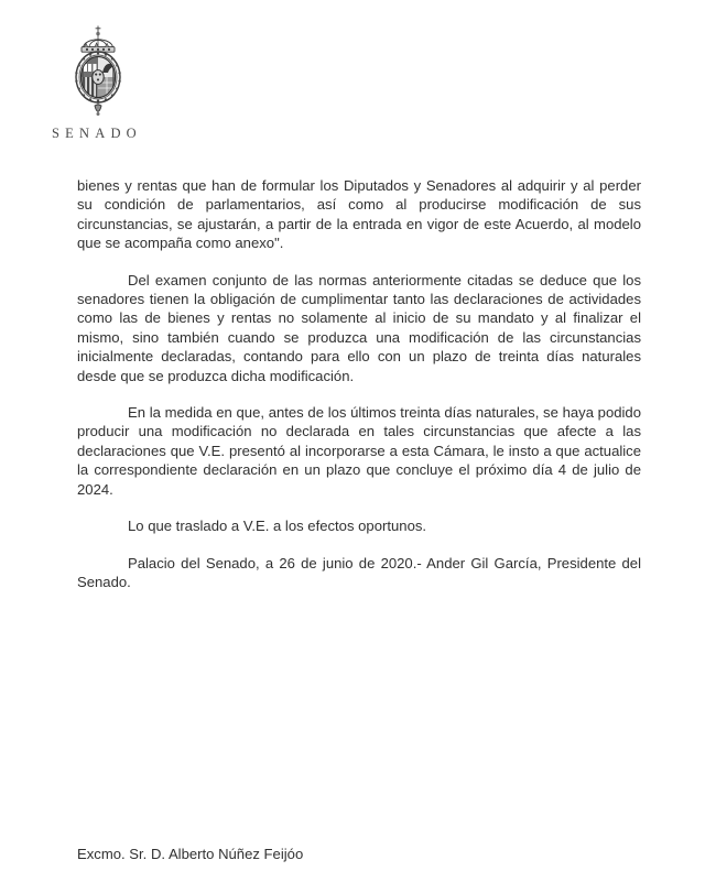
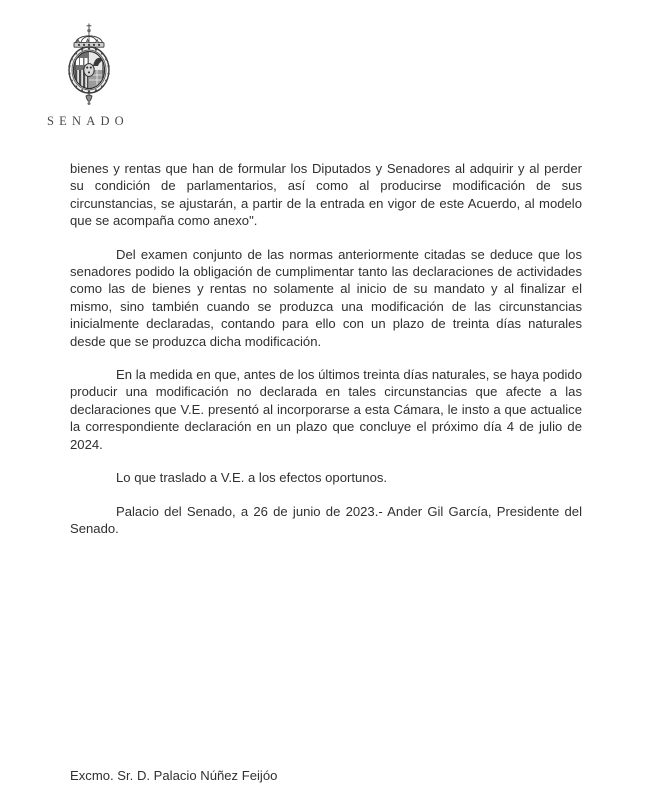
  SENADO
  bienes y rentas que han de formular los Diputados y Senadores al adquirir y al perder su condición de parlamentarios, así como al producirse modificación de sus circunstancias, se ajustarán, a partir de la entrada en vigor de este Acuerdo, al modelo que se acompaña como anexo".
- Del examen conjunto de las normas anteriormente citadas se deduce que los senadores tienen la obligación de cumplimentar tanto las declaraciones de actividades como las de bienes y rentas no solamente al inicio de su mandato y al finalizar el mismo, sino también cuando se produzca una modificación de las circunstancias inicialmente declaradas, contando para ello con un plazo de treinta días naturales desde que se produzca dicha modificación.
+ Del examen conjunto de las normas anteriormente citadas se deduce que los senadores podido la obligación de cumplimentar tanto las declaraciones de actividades como las de bienes y rentas no solamente al inicio de su mandato y al finalizar el mismo, sino también cuando se produzca una modificación de las circunstancias inicialmente declaradas, contando para ello con un plazo de treinta días naturales desde que se produzca dicha modificación.
  En la medida en que, antes de los últimos treinta días naturales, se haya podido producir una modificación no declarada en tales circunstancias que afecte a las declaraciones que V.E. presentó al incorporarse a esta Cámara, le insto a que actualice la correspondiente declaración en un plazo que concluye el próximo día 4 de julio de 2024.
  Lo que traslado a V.E. a los efectos oportunos.
- Palacio del Senado, a 26 de junio de 2020.- Ander Gil García, Presidente del Senado.
+ Palacio del Senado, a 26 de junio de 2023.- Ander Gil García, Presidente del Senado.
- Excmo. Sr. D. Alberto Núñez Feijóo
+ Excmo. Sr. D. Palacio Núñez Feijóo
